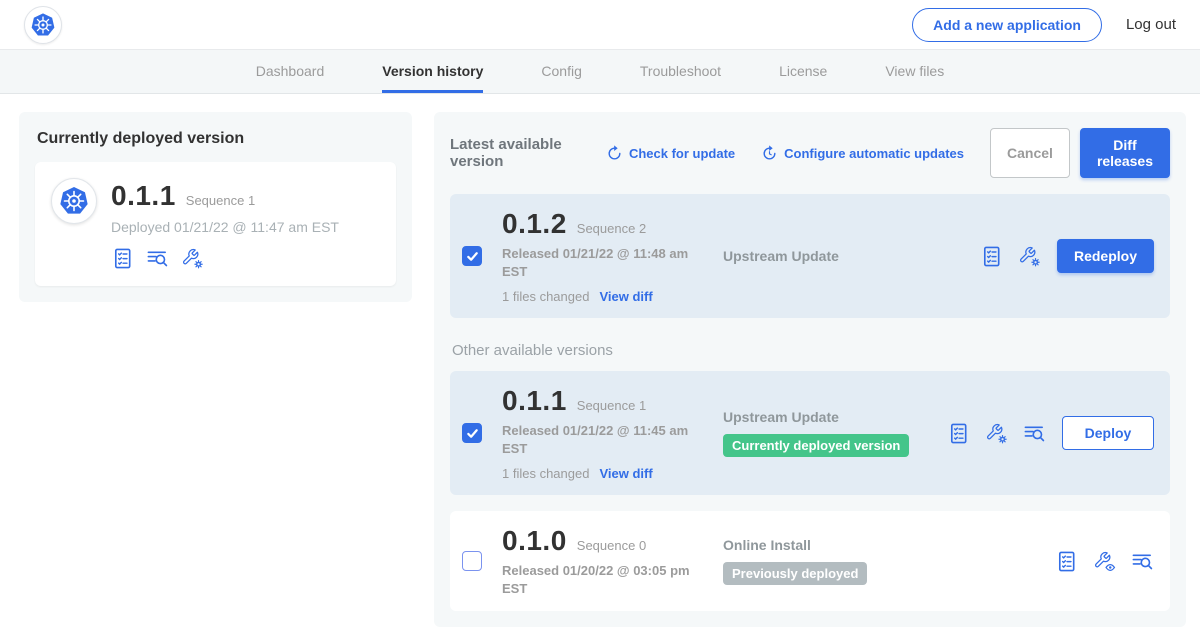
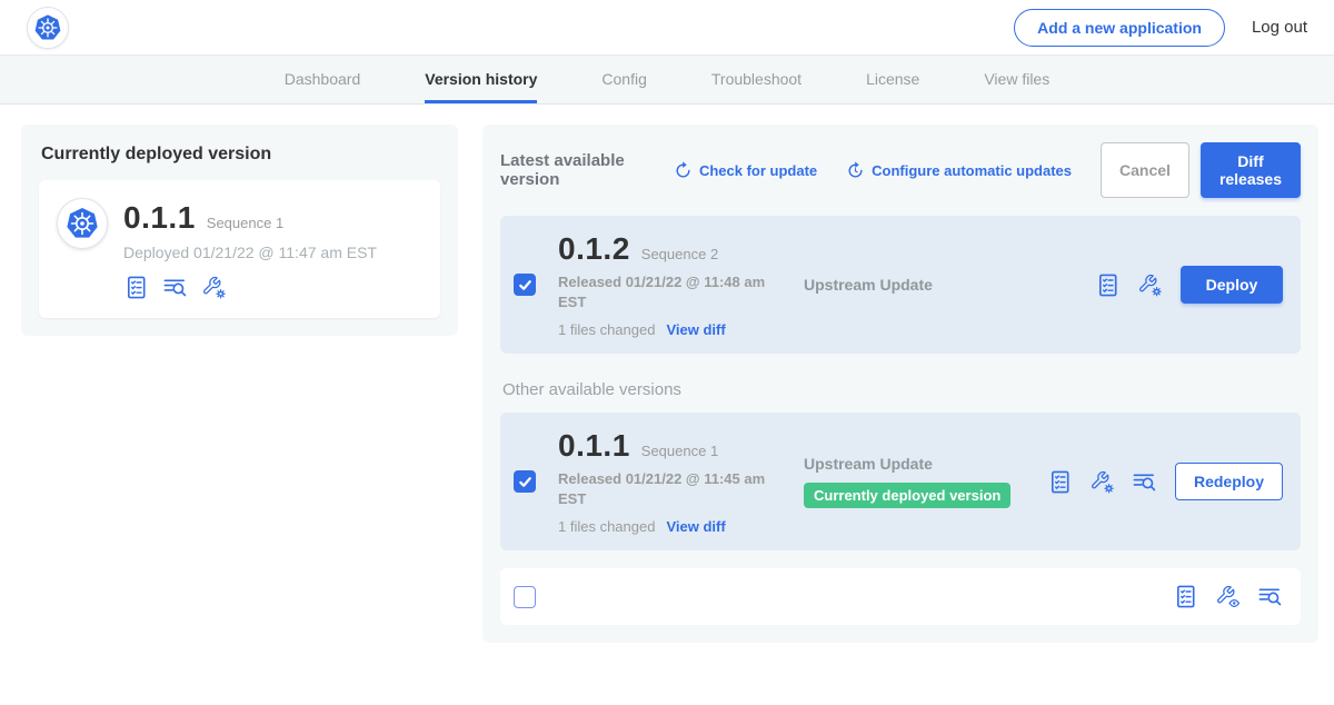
  Add a new application
  Log out
  Dashboard
  Version history
  Config
  Troubleshoot
  License
  View files
  Currently deployed version
  0.1.1
  Sequence 1
  Deployed 01/21/22 @ 11:47 am EST
  Latest available version
  Check for update
  Configure automatic updates
  Cancel
  Diff releases
  0.1.2
  Sequence 2
  Released 01/21/22 @ 11:48 am EST
  1 files changed
  View diff
  Upstream Update
- Redeploy
+ Deploy
  Other available versions
  0.1.1
  Sequence 1
  Released 01/21/22 @ 11:45 am EST
  1 files changed
  View diff
  Upstream Update
  Currently deployed version
- Deploy
+ Redeploy
- 0.1.0
- Sequence 0
- Released 01/20/22 @ 03:05 pm EST
- Online Install
- Previously deployed
